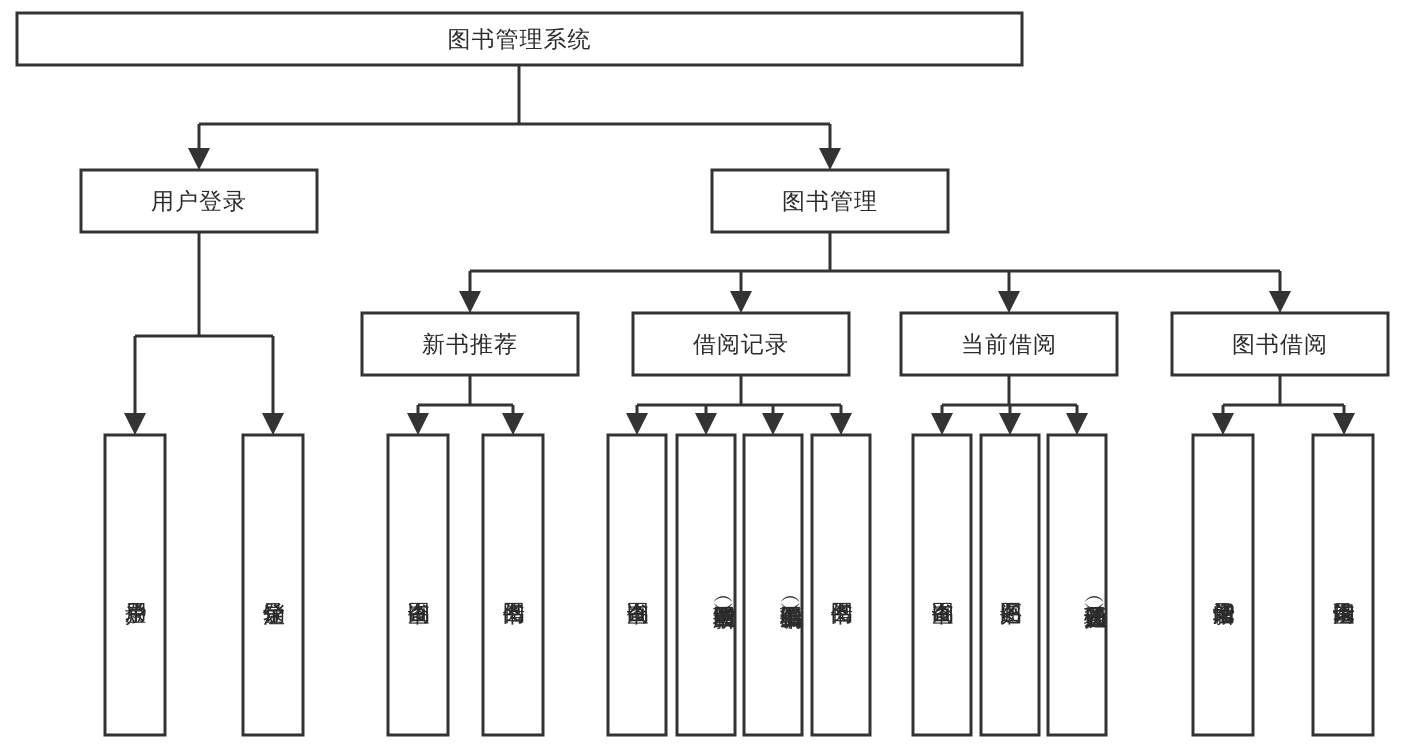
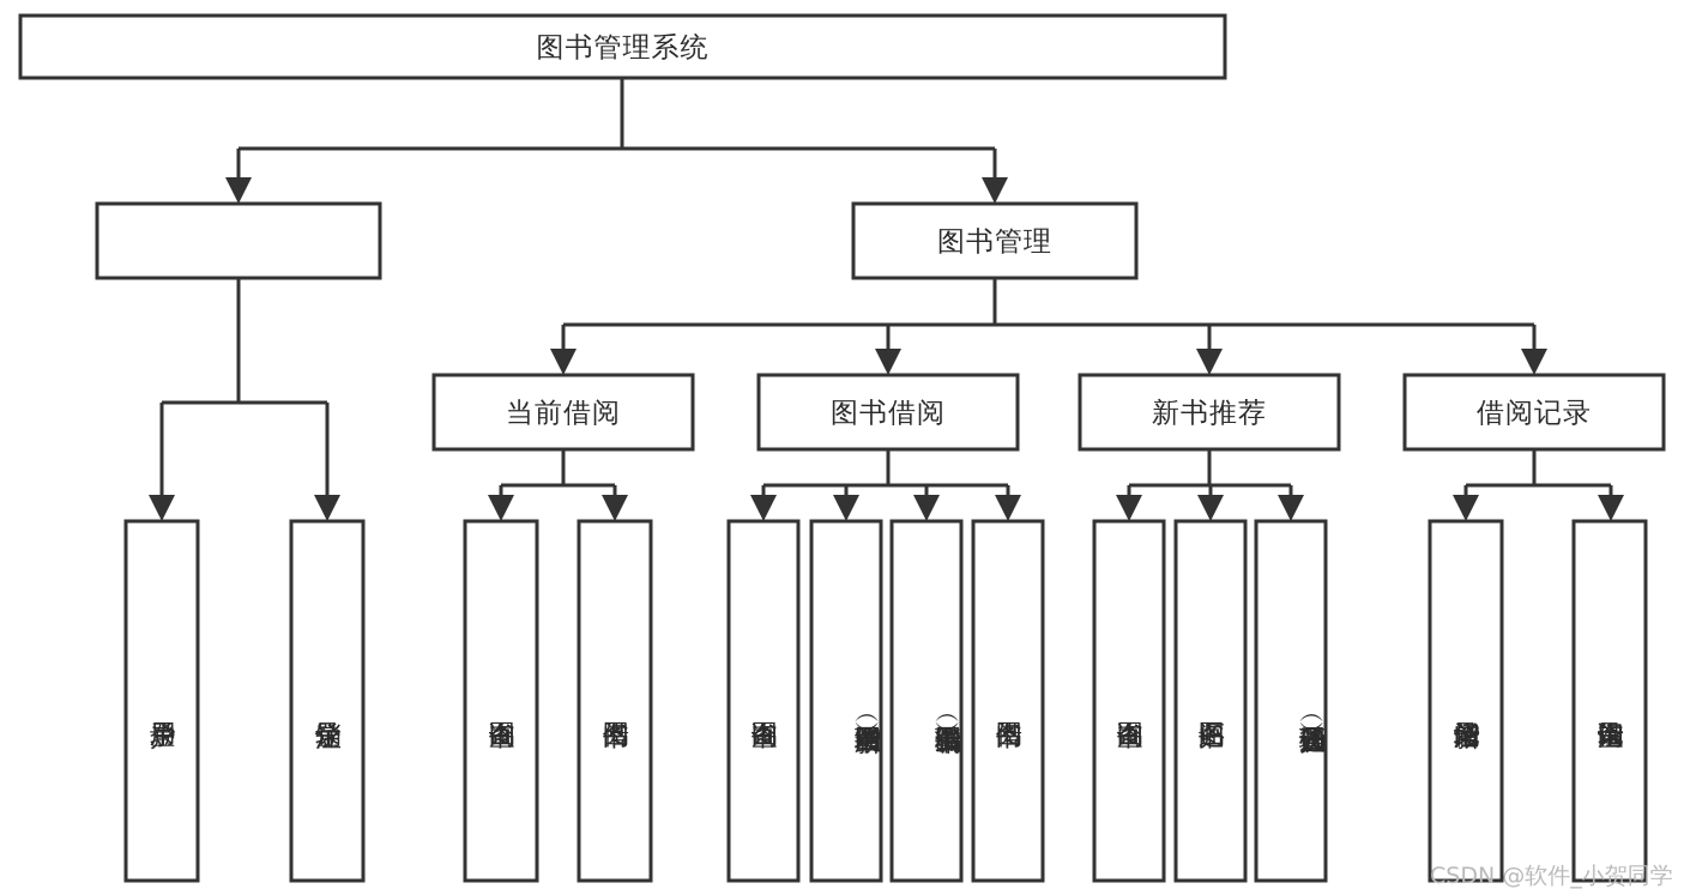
  图书管理系统
- 用户登录
  图书管理
- 新书推荐
+ 当前借阅
- 借阅记录
+ 图书借阅
- 当前借阅
+ 新书推荐
- 图书借阅
+ 借阅记录
+ CSDN @软件_小贺同学
